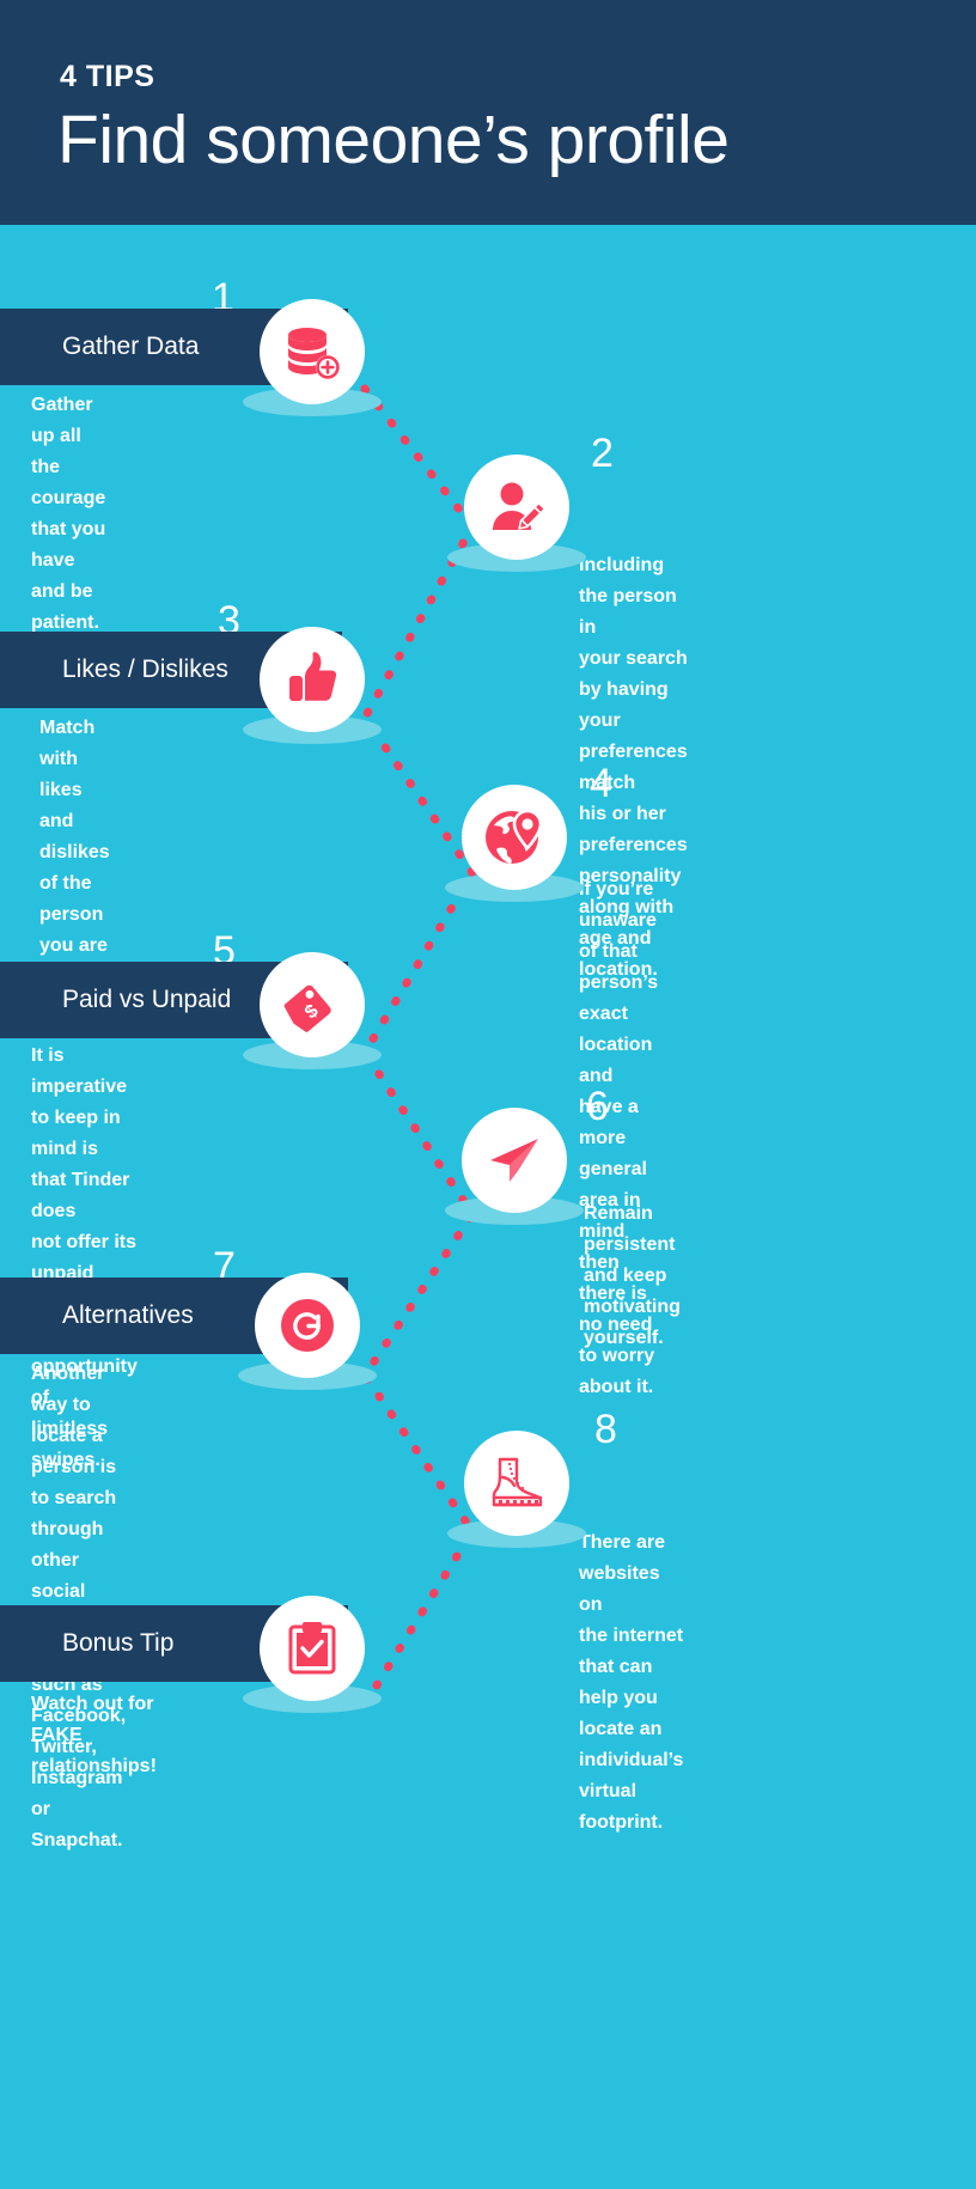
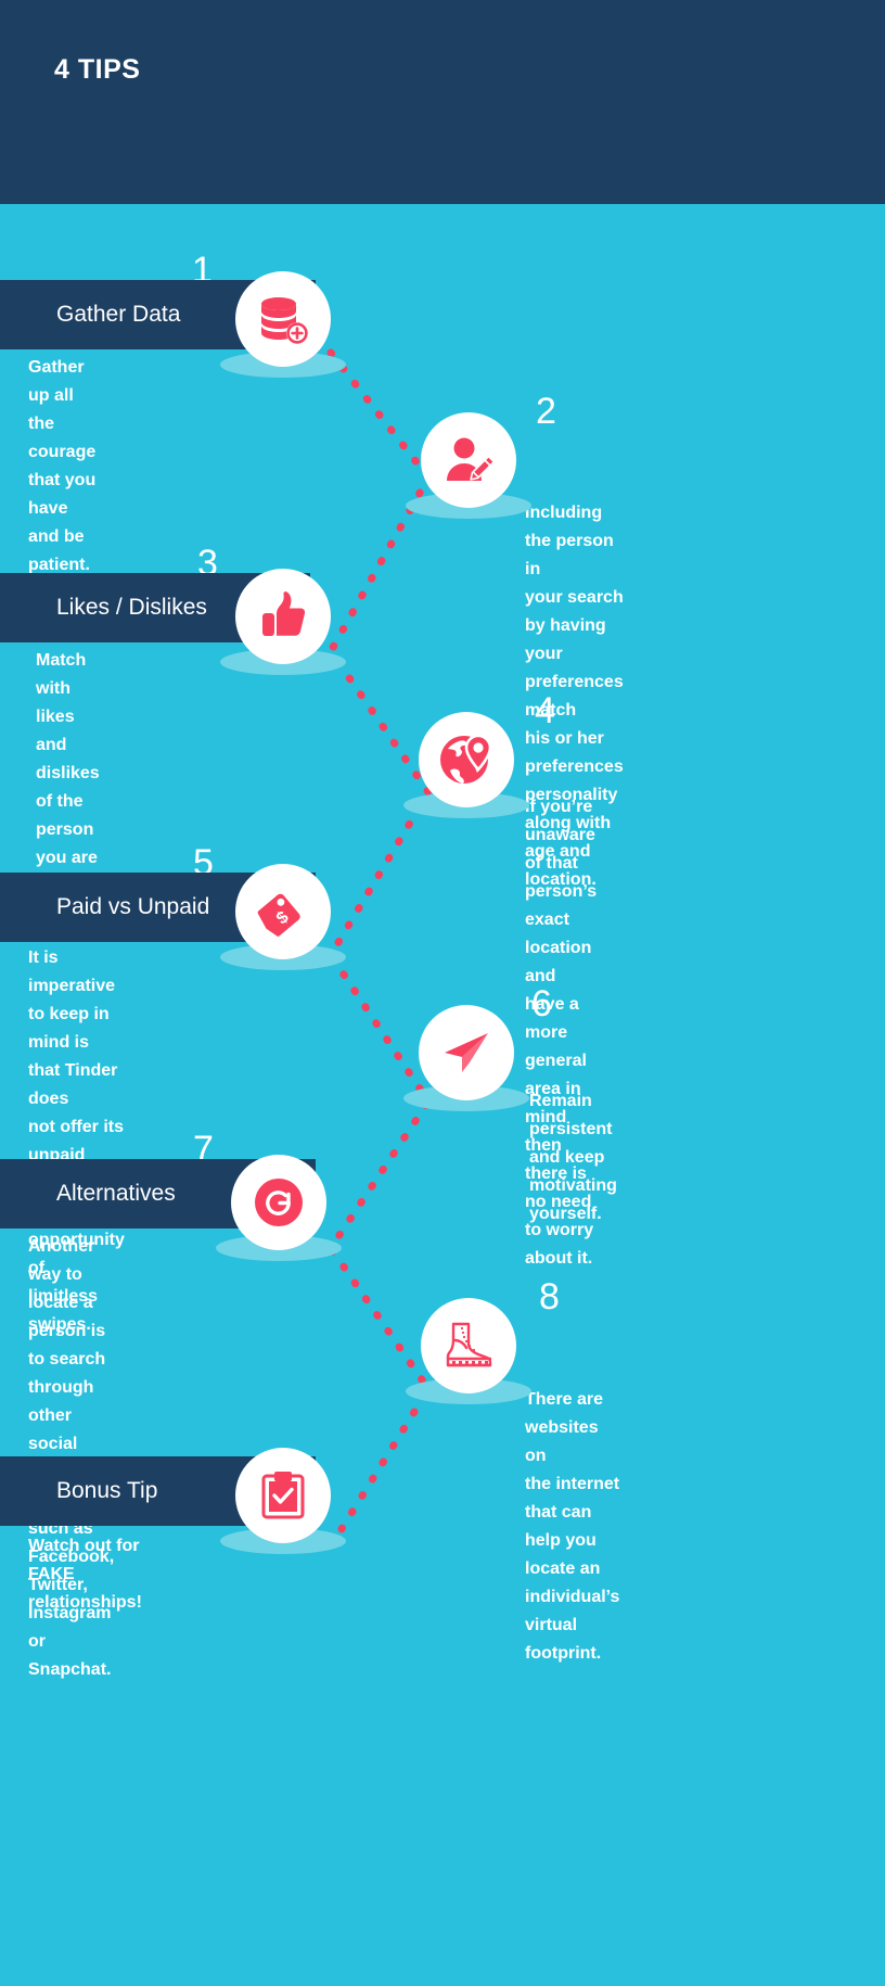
  4 TIPS
- Find someone’s profile
  1
  Gather Data
  Gather up all the
  courage that you
  have and be patient.
  2
  Including the person in
  your search by having
  your preferences match
  his or her preferences
  personality along with
  age and location.
  3
  Likes / Dislikes
  Match with likes and
  dislikes of the person
  4
  f you’re unaware of that
  person’s exact location
  and have a more general
  area in mind then there is
  no need to worry about it.
  5
  Paid vs Unpaid
  It is imperative to keep in
  mind is that Tinder does
  not offer its unpaid
  opportunity of
  limitless swipes.
  6
  Remain persistent
  and keep
  motivating
  yourself.
  7
  Alternatives
  Another way to locate a
  person is to search
  through other social
  Facebook, Twitter,
  Instagram or Snapchat.
  8
  There are websites on
  the internet that can
  help you locate an
  individual’s virtual
  footprint.
  Bonus Tip
  Watch out for FAKE
  relationships!
